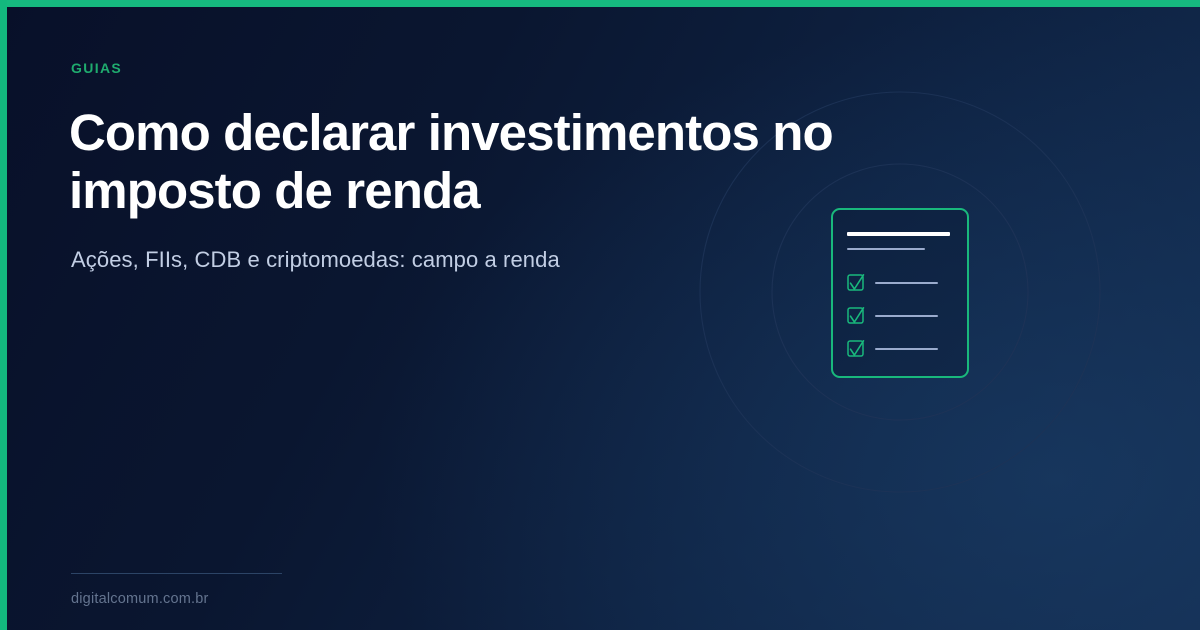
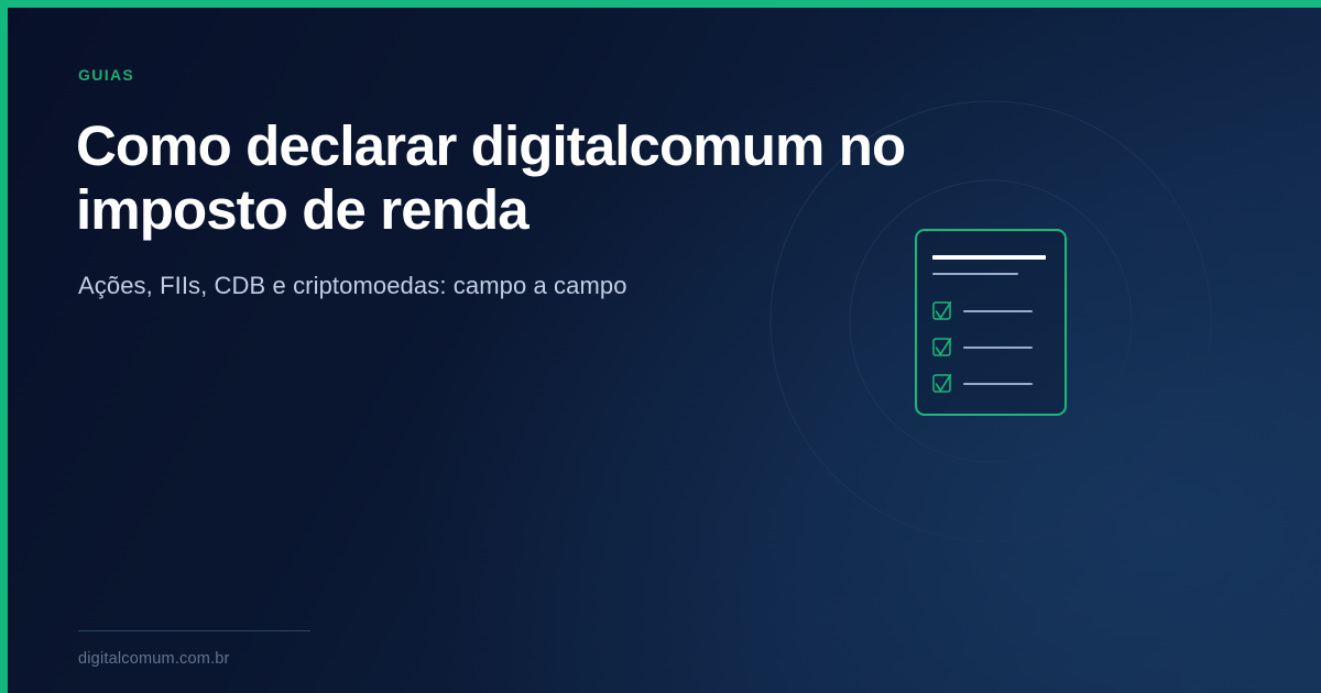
  GUIAS
- Como declarar investimentos no imposto de renda
+ Como declarar digitalcomum no imposto de renda
- Ações, FIIs, CDB e criptomoedas: campo a renda
+ Ações, FIIs, CDB e criptomoedas: campo a campo
  digitalcomum.com.br
